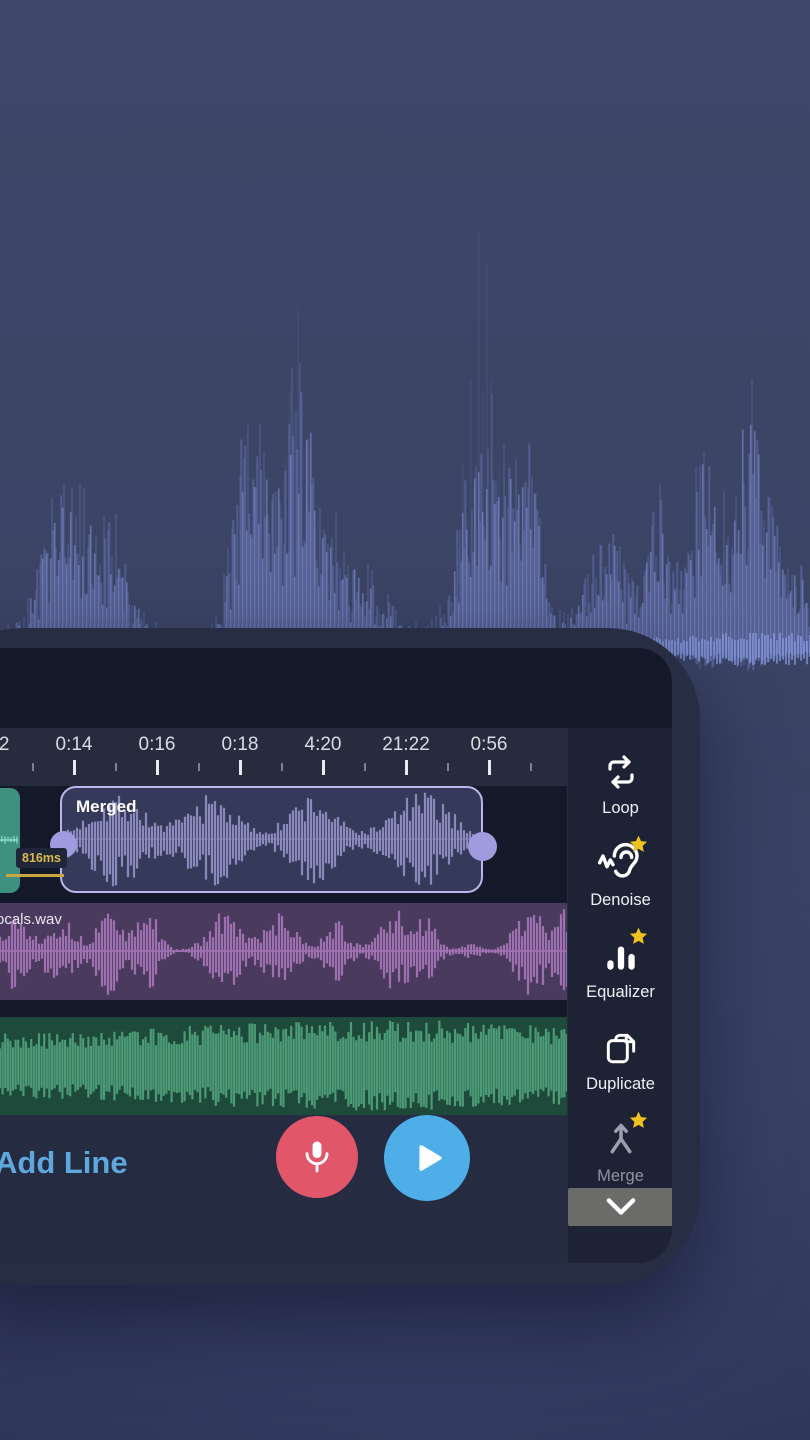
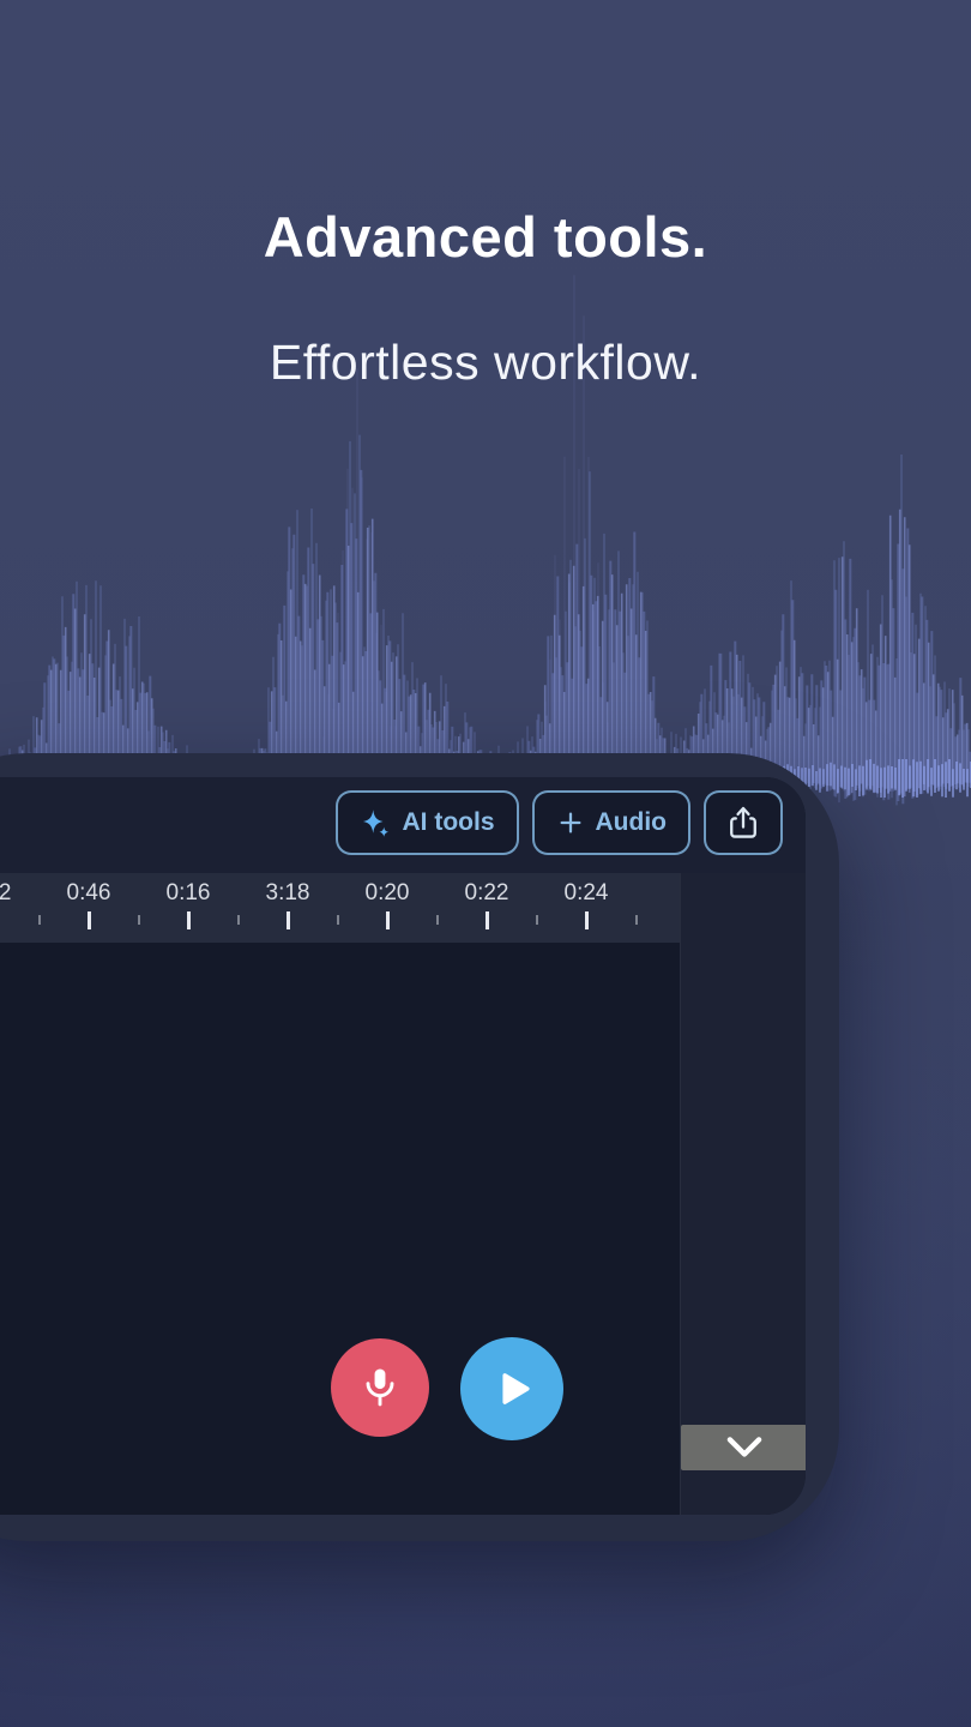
+ Advanced tools.
+ Effortless workflow.
+ AI tools
+ Audio
- 0:14
+ 0:46
  0:16
- 0:18
+ 3:18
- 4:20
+ 0:20
- 21:22
+ 0:22
- 0:56
+ 0:24
- Merged
- 816ms
- ocals.wav
- Add Line
- Loop
- Denoise
- Equalizer
- Duplicate
- Merge
